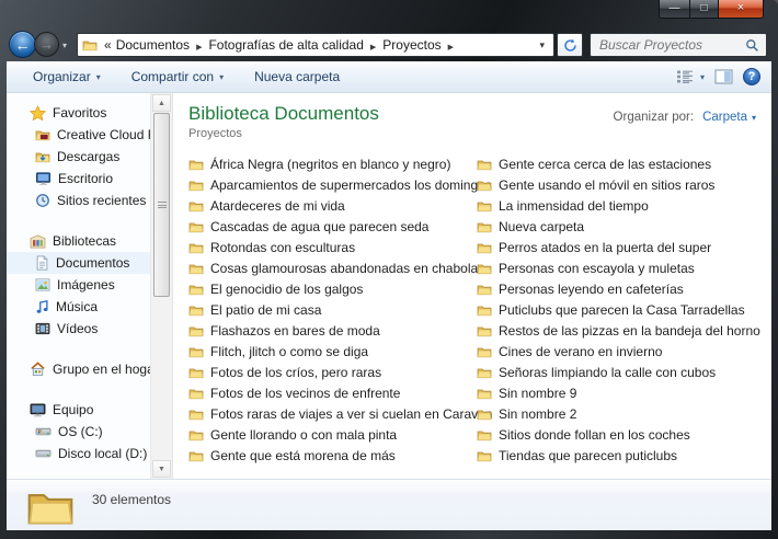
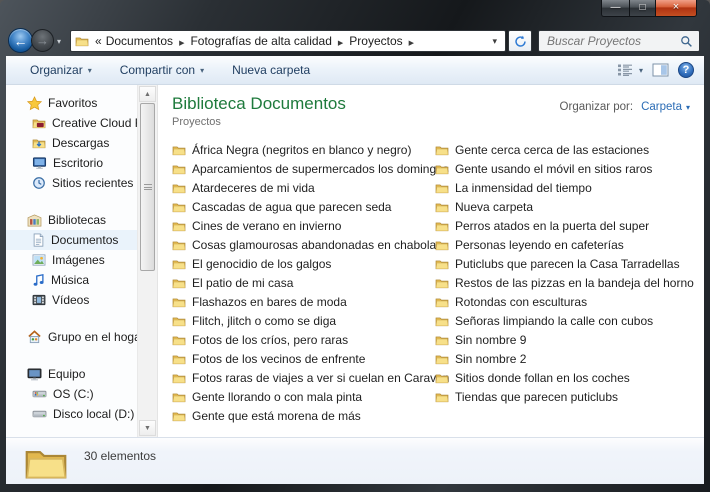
  —
  □
  ×
  ←
  →
  ▾
  «
  Documentos Fotografías de alta calidad Proyectos
  ▾
  Buscar Proyectos
  Organizar
  ▾
  Compartir con
  ▾
  Nueva carpeta
  ▾
  ?
  Favoritos
  Creative Cloud
  Descargas
  Escritorio
  Sitios recientes
  Bibliotecas
  Documentos
  Imágenes
  Música
  Vídeos
  Grupo en el hog
  Equipo
  OS (C:)
  Disco local (D:)
  Biblioteca Documentos
  Proyectos
  Organizar por:
  Carpeta
  ▾
  África Negra (negritos en blanco y negro)
  Aparcamientos de supermercados los doming
  Atardeceres de mi vida
  Cascadas de agua que parecen seda
- Rotondas con esculturas
+ Cines de verano en invierno
  Cosas glamourosas abandonadas en chabola
  El genocidio de los galgos
  El patio de mi casa
  Flashazos en bares de moda
  Flitch, jlitch o como se diga
  Fotos de los críos, pero raras
  Fotos de los vecinos de enfrente
  Fotos raras de viajes a ver si cuelan en Carav
  Gente llorando o con mala pinta
  Gente que está morena de más
  Gente cerca cerca de las estaciones
  Gente usando el móvil en sitios raros
  La inmensidad del tiempo
  Nueva carpeta
  Perros atados en la puerta del super
- Personas con escayola y muletas
  Personas leyendo en cafeterías
  Puticlubs que parecen la Casa Tarradellas
  Restos de las pizzas en la bandeja del horno
- Cines de verano en invierno
+ Rotondas con esculturas
  Señoras limpiando la calle con cubos
  Sin nombre 9
  Sin nombre 2
  Sitios donde follan en los coches
  Tiendas que parecen puticlubs
  30 elementos
